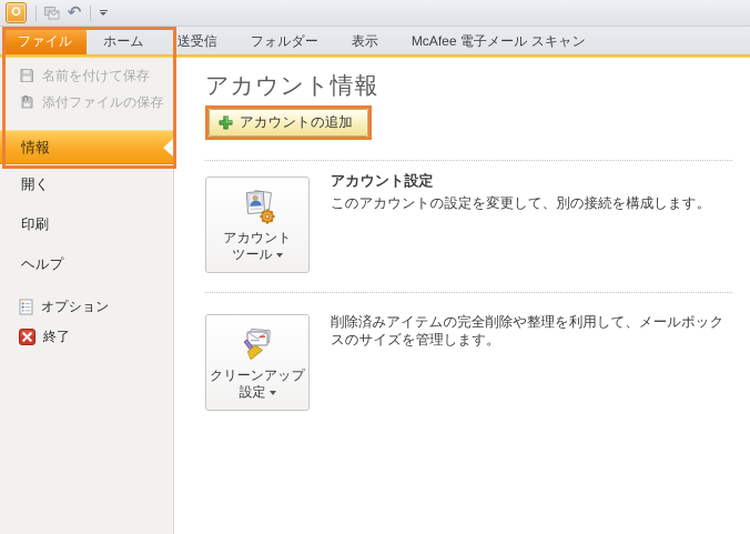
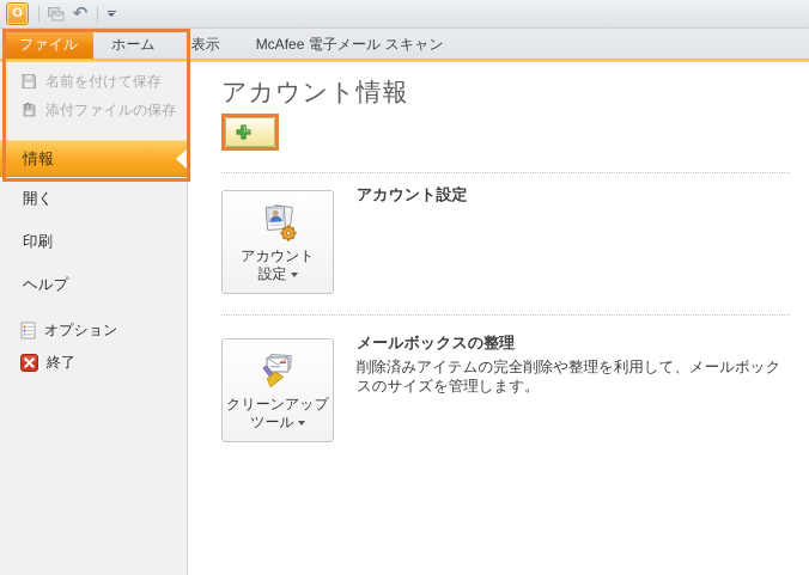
  O
  ↶
  ファイル
  ホーム
- 送受信
- フォルダー
  表示
  McAfee 電子メール スキャン
  名前を付けて保存
  添付ファイルの保存
  情報
  開く
  印刷
  ヘルプ
  オプション
  終了
  アカウント情報
- アカウントの追加
  アカウント
- ツール
+ 設定
  アカウント設定
- このアカウントの設定を変更して、別の接続を構成します。
  クリーンアップ
- 設定
+ ツール
+ メールボックスの整理
  削除済みアイテムの完全削除や整理を利用して、メールボックスのサイズを管理します。
